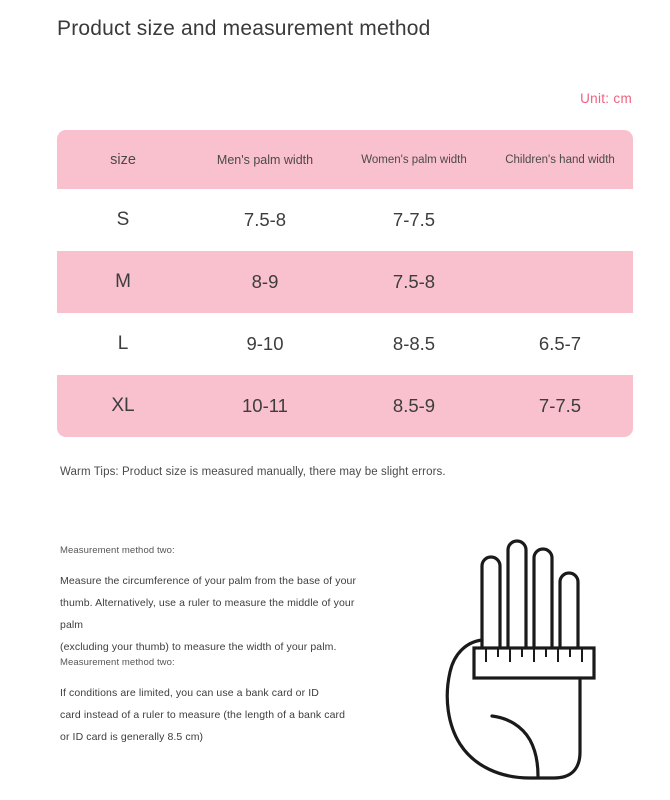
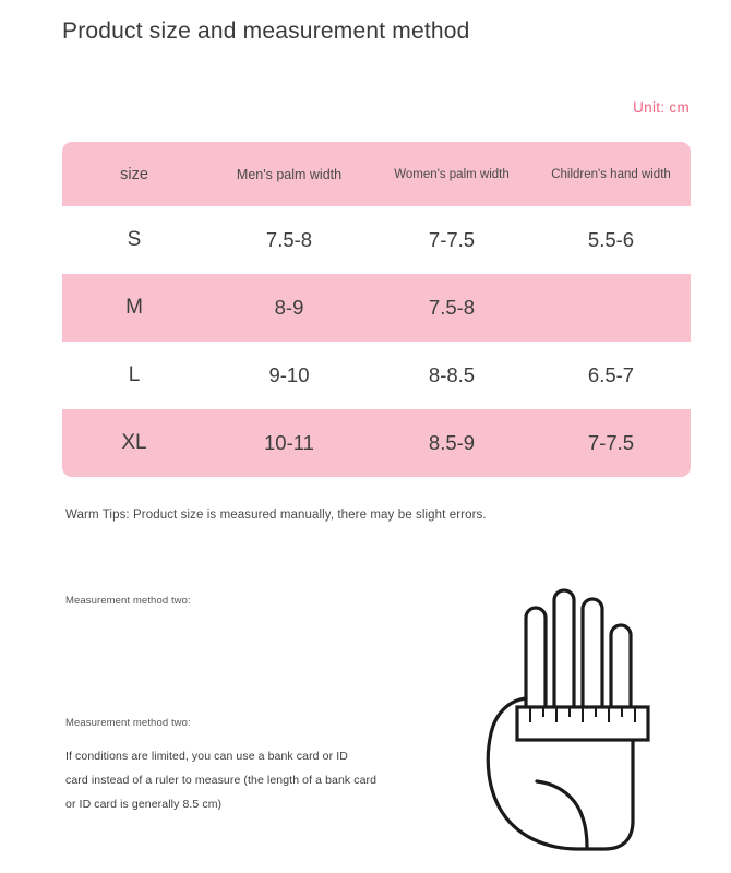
  Product size and measurement method
  Unit: cm
  size
  Men's palm width
  Women's palm width
  Children's hand width
  S
  7.5-8
  7-7.5
+ 5.5-6
  M
  8-9
  7.5-8
  L
  9-10
  8-8.5
  6.5-7
  XL
  10-11
  8.5-9
  7-7.5
  Warm Tips: Product size is measured manually, there may be slight errors.
  Measurement method two:
- Measure the circumference of your palm from the base of your
- thumb. Alternatively, use a ruler to measure the middle of your palm
- (excluding your thumb) to measure the width of your palm.
  Measurement method two:
  If conditions are limited, you can use a bank card or ID
  card instead of a ruler to measure (the length of a bank card
  or ID card is generally 8.5 cm)
